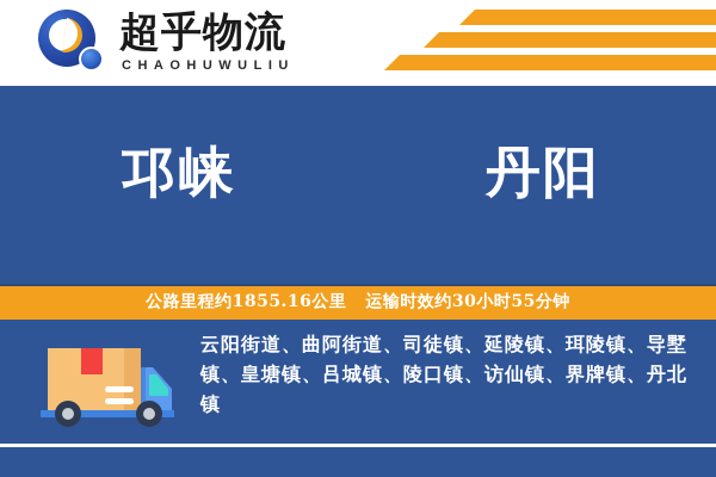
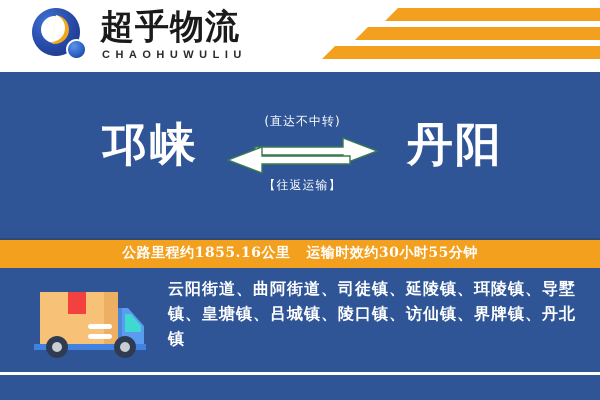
  超乎物流
  CHAOHUWULIU
  邛崃
+ (直达不中转)
+ 【往返运输】
  丹阳
  公路里程约1855.16公里
  运输时效约30小时55分钟
  云阳街道、曲阿街道、司徒镇、延陵镇、珥陵镇、导墅镇、皇塘镇、吕城镇、陵口镇、访仙镇、界牌镇、丹北镇
